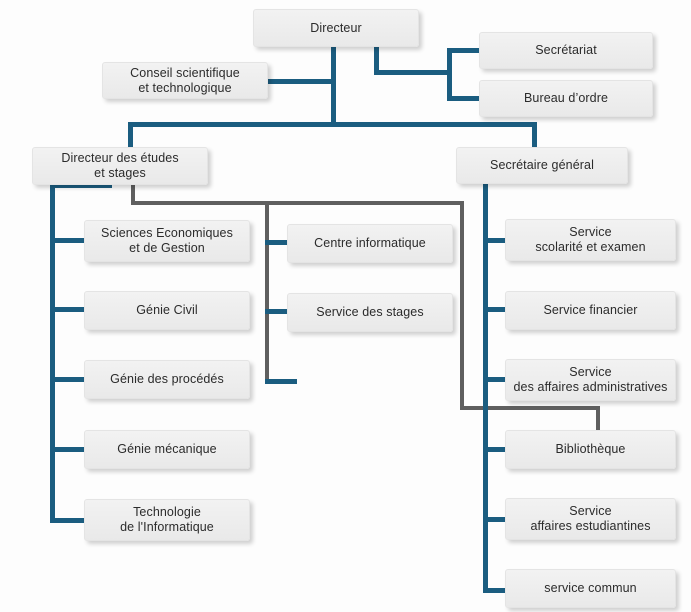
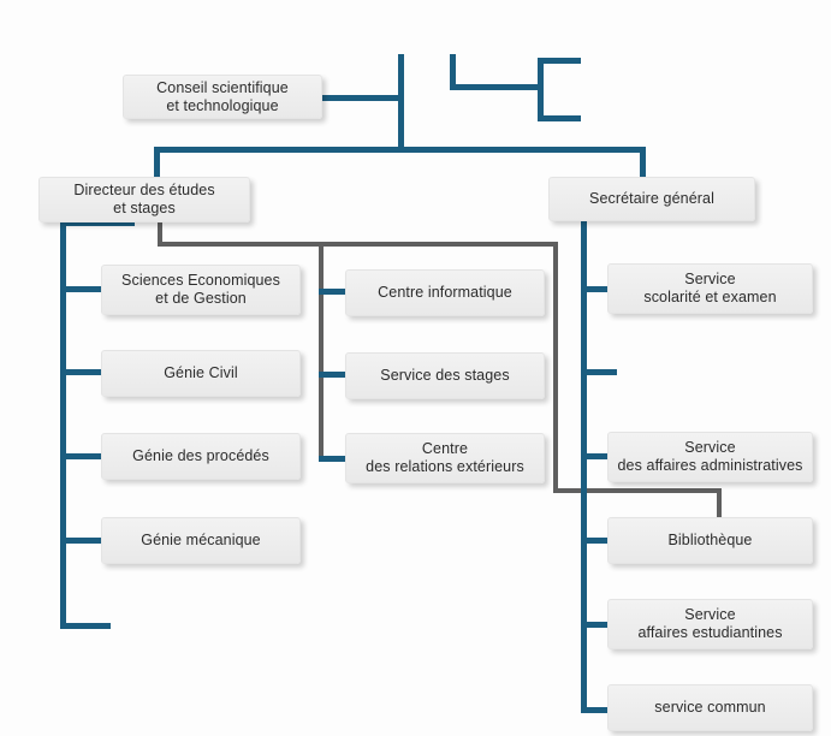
- Directeur
- Secrétariat
- Bureau d’ordre
  Conseil scientifique
  et technologique
  Directeur des études
  et stages
  Secrétaire général
  Sciences Economiques
  et de Gestion
  Génie Civil
  Génie des procédés
  Génie mécanique
- Technologie
- de l'Informatique
  Centre informatique
  Service des stages
+ Centre
+ des relations extérieurs
  Service
  scolarité et examen
- Service financier
  Service
  des affaires administratives
  Bibliothèque
  Service
  affaires estudiantines
  service commun
